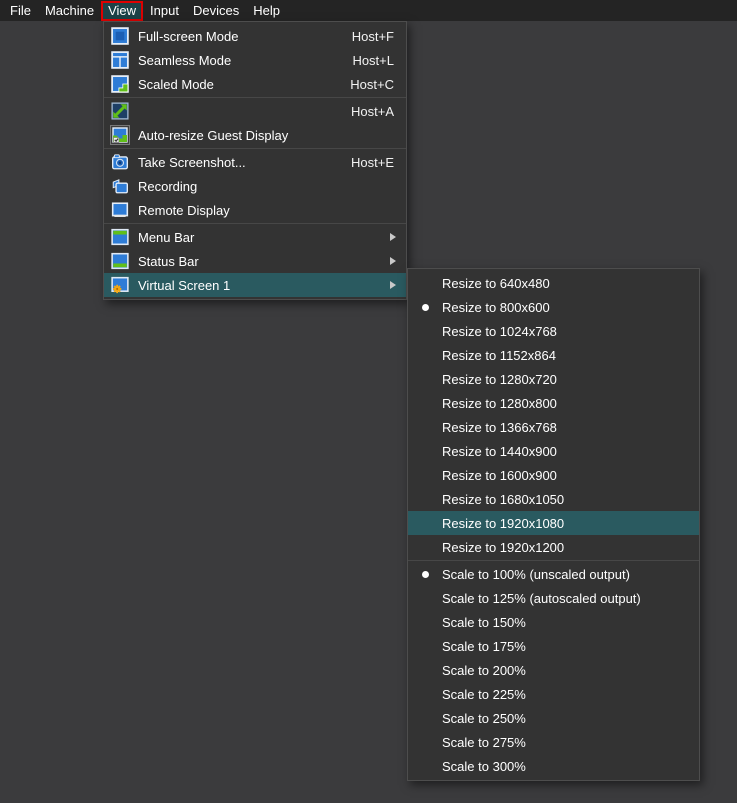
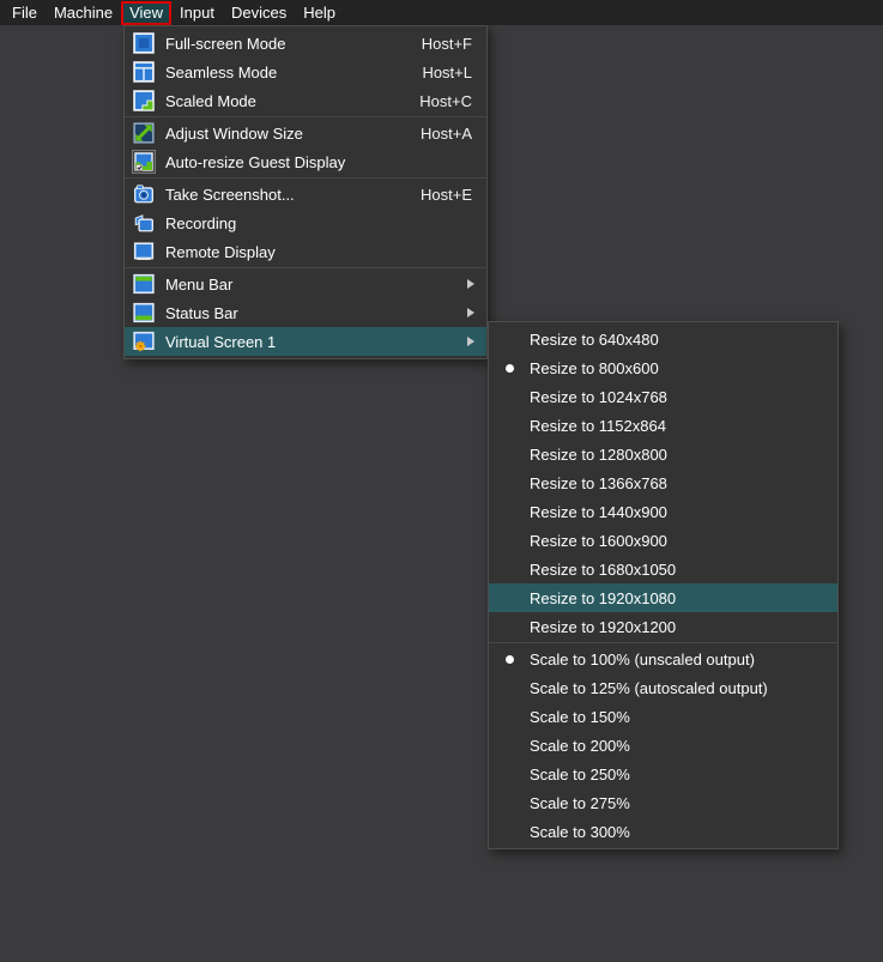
  File
  Machine
  View
  Input
  Devices
  Help
  Full-screen Mode
  Host+F
  Seamless Mode
  Host+L
  Scaled Mode
  Host+C
+ Adjust Window Size
  Host+A
  Auto-resize Guest Display
  Take Screenshot...
  Host+E
  Recording
  Remote Display
  Menu Bar
  Status Bar
  Virtual Screen 1
  Resize to 640x480
  Resize to 800x600
  Resize to 1024x768
  Resize to 1152x864
- Resize to 1280x720
  Resize to 1280x800
  Resize to 1366x768
  Resize to 1440x900
  Resize to 1600x900
  Resize to 1680x1050
  Resize to 1920x1080
  Resize to 1920x1200
  Scale to 100% (unscaled output)
  Scale to 125% (autoscaled output)
  Scale to 150%
- Scale to 175%
  Scale to 200%
- Scale to 225%
  Scale to 250%
  Scale to 275%
  Scale to 300%
